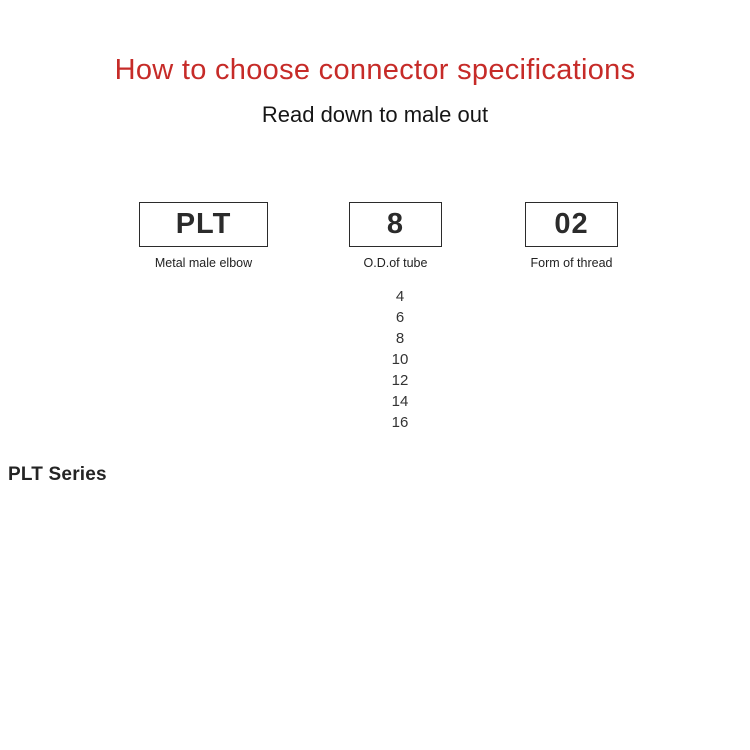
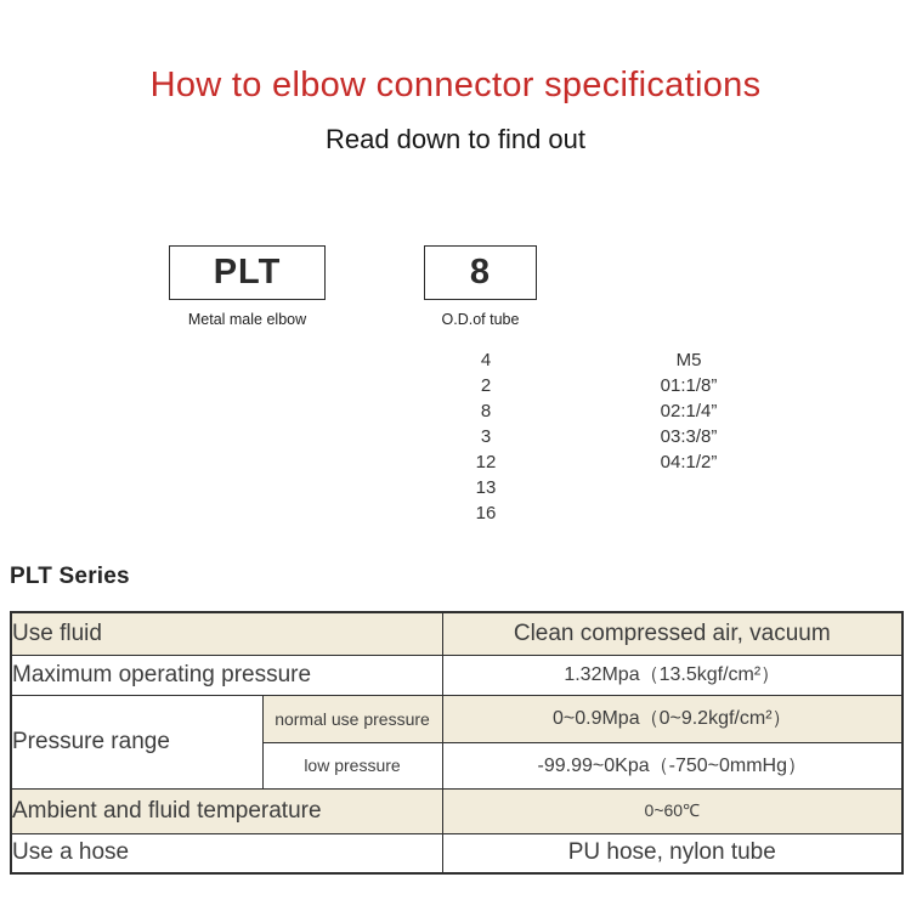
- How to choose connector specifications
+ How to elbow connector specifications
- Read down to male out
+ Read down to find out
  PLT
  Metal male elbow
  8
  O.D.of tube
- 02
- Form of thread
  4
- 6
+ 2
  8
- 10
+ 3
  12
- 14
+ 13
  16
+ M5
+ 01:1/8”
+ 02:1/4”
+ 03:3/8”
+ 04:1/2”
  PLT Series
+ Use fluid	Clean compressed air, vacuum
+ Maximum operating pressure	1.32Mpa（13.5kgf/cm²）
+ Pressure range	normal use pressure	0~0.9Mpa（0~9.2kgf/cm²）
+ low pressure	-99.99~0Kpa（-750~0mmHg）
+ Ambient and fluid temperature	0~60℃
+ Use a hose	PU hose, nylon tube
